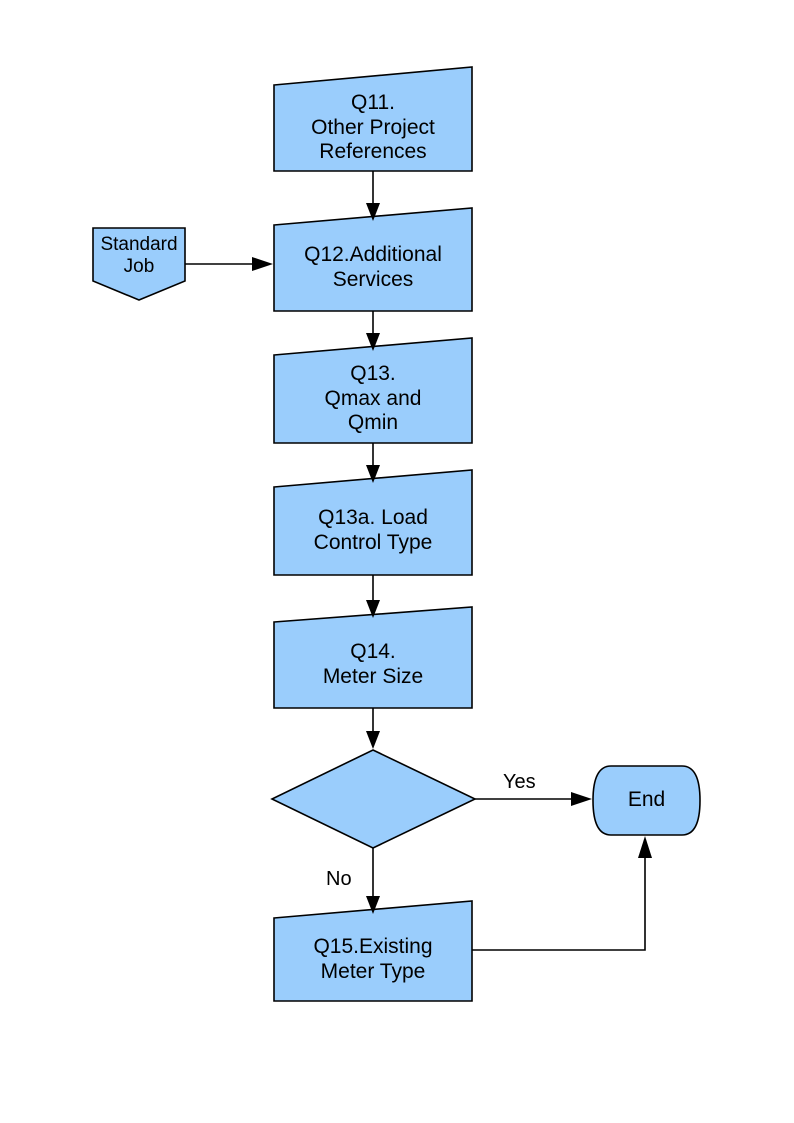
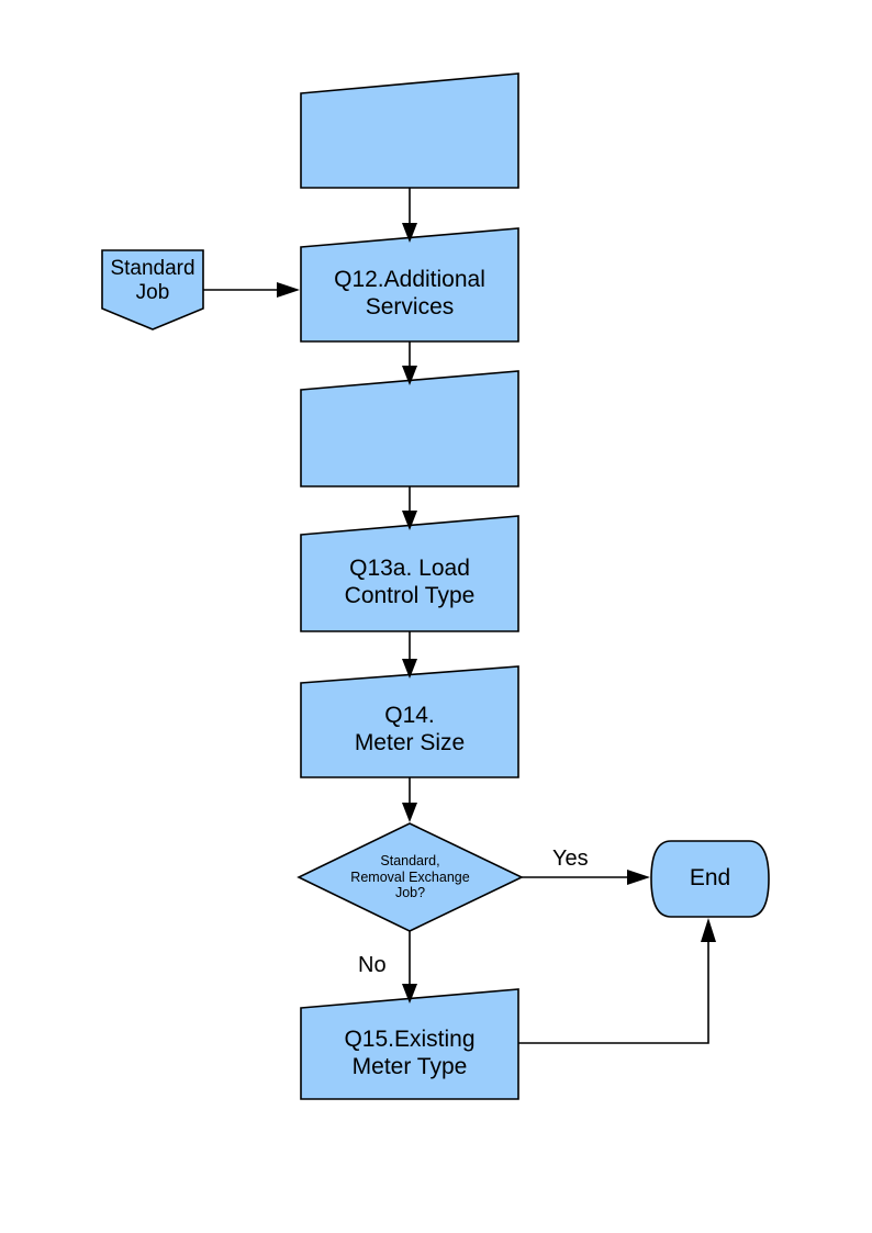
- Q11.
- Other Project
- References
  Standard
  Job
  Q12.Additional
  Services
- Q13.
- Qmax and
- Qmin
  Q13a. Load
  Control Type
  Q14.
  Meter Size
+ Standard,
+ Removal Exchange
+ Job?
  End
  Q15.Existing
  Meter Type
  Yes
  No
